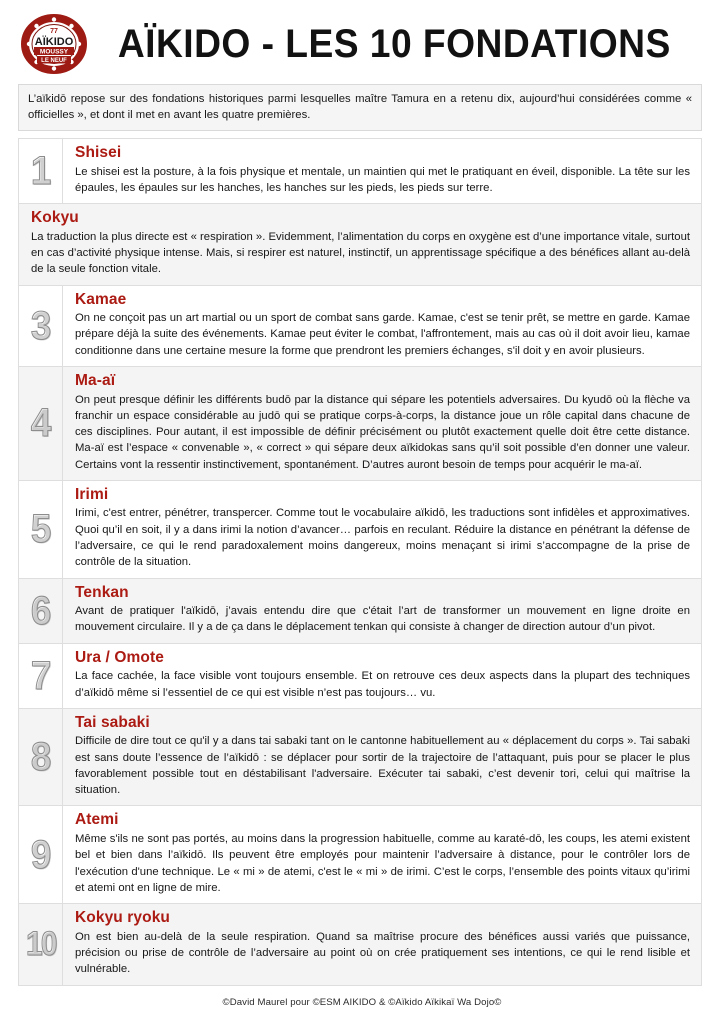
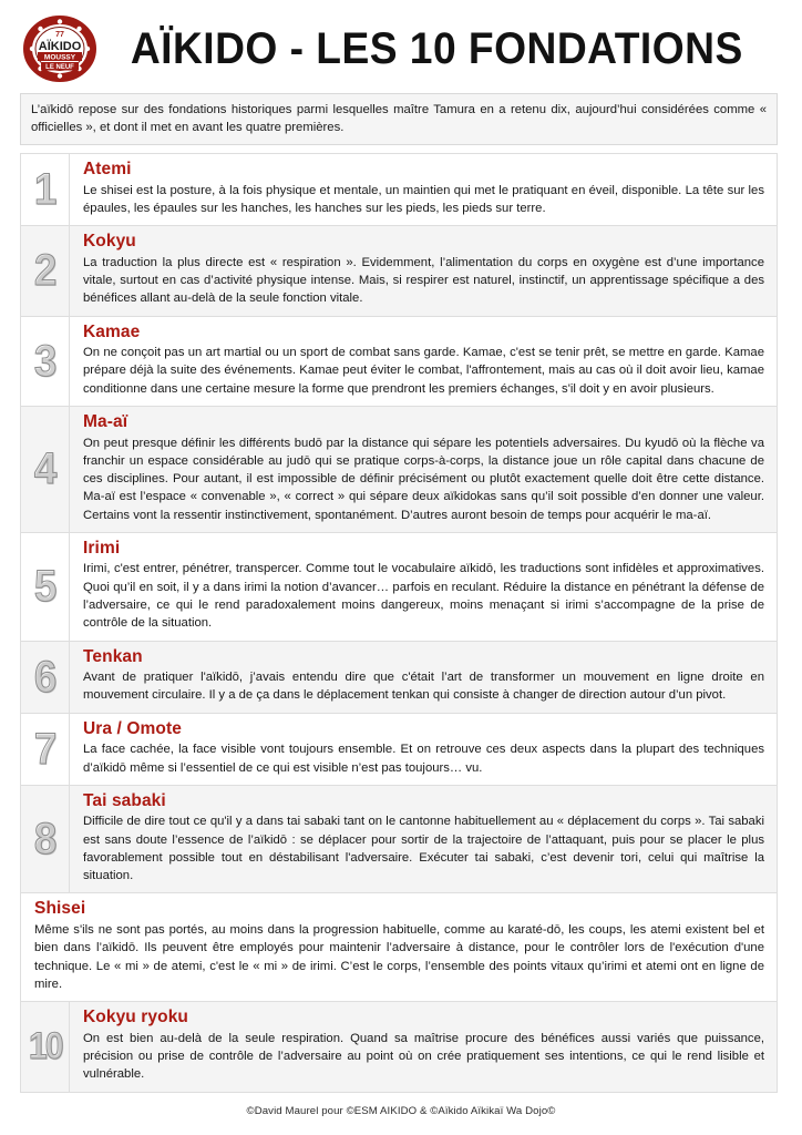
  AÏKIDO
  AÏKIDO - LES 10 FONDATIONS
  L’aïkidō repose sur des fondations historiques parmi lesquelles maître Tamura en a retenu dix, aujourd’hui considérées comme « officielles », et dont il met en avant les quatre premières.
  1
- Shisei
+ Atemi
  Le shisei est la posture, à la fois physique et mentale, un maintien qui met le pratiquant en éveil, disponible. La tête sur les épaules, les épaules sur les hanches, les hanches sur les pieds, les pieds sur terre.
+ 2
  Kokyu
  La traduction la plus directe est « respiration ». Evidemment, l’alimentation du corps en oxygène est d’une importance vitale, surtout en cas d’activité physique intense. Mais, si respirer est naturel, instinctif, un apprentissage spécifique a des bénéfices allant au-delà de la seule fonction vitale.
  3
  Kamae
  On ne conçoit pas un art martial ou un sport de combat sans garde. Kamae, c'est se tenir prêt, se mettre en garde. Kamae prépare déjà la suite des événements. Kamae peut éviter le combat, l'affrontement, mais au cas où il doit avoir lieu, kamae conditionne dans une certaine mesure la forme que prendront les premiers échanges, s'il doit y en avoir plusieurs.
  4
  Ma-aï
  On peut presque définir les différents budō par la distance qui sépare les potentiels adversaires. Du kyudō où la flèche va franchir un espace considérable au judō qui se pratique corps-à-corps, la distance joue un rôle capital dans chacune de ces disciplines. Pour autant, il est impossible de définir précisément ou plutôt exactement quelle doit être cette distance. Ma-aï est l’espace « convenable », « correct » qui sépare deux aïkidokas sans qu’il soit possible d’en donner une valeur. Certains vont la ressentir instinctivement, spontanément. D’autres auront besoin de temps pour acquérir le ma-aï.
  5
  Irimi
  Irimi, c'est entrer, pénétrer, transpercer. Comme tout le vocabulaire aïkidō, les traductions sont infidèles et approximatives. Quoi qu’il en soit, il y a dans irimi la notion d’avancer… parfois en reculant. Réduire la distance en pénétrant la défense de l’adversaire, ce qui le rend paradoxalement moins dangereux, moins menaçant si irimi s’accompagne de la prise de contrôle de la situation.
  6
  Tenkan
  Avant de pratiquer l'aïkidō, j’avais entendu dire que c'était l’art de transformer un mouvement en ligne droite en mouvement circulaire. Il y a de ça dans le déplacement tenkan qui consiste à changer de direction autour d’un pivot.
  7
  Ura / Omote
  La face cachée, la face visible vont toujours ensemble. Et on retrouve ces deux aspects dans la plupart des techniques d’aïkidō même si l’essentiel de ce qui est visible n’est pas toujours… vu.
  8
  Tai sabaki
  Difficile de dire tout ce qu'il y a dans tai sabaki tant on le cantonne habituellement au « déplacement du corps ». Tai sabaki est sans doute l’essence de l’aïkidō : se déplacer pour sortir de la trajectoire de l’attaquant, puis pour se placer le plus favorablement possible tout en déstabilisant l'adversaire. Exécuter tai sabaki, c’est devenir tori, celui qui maîtrise la situation.
- 9
- Atemi
+ Shisei
  Même s'ils ne sont pas portés, au moins dans la progression habituelle, comme au karaté-dō, les coups, les atemi existent bel et bien dans l’aïkidō. Ils peuvent être employés pour maintenir l’adversaire à distance, pour le contrôler lors de l'exécution d'une technique. Le « mi » de atemi, c'est le « mi » de irimi. C’est le corps, l’ensemble des points vitaux qu’irimi et atemi ont en ligne de mire.
  10
  Kokyu ryoku
  On est bien au-delà de la seule respiration. Quand sa maîtrise procure des bénéfices aussi variés que puissance, précision ou prise de contrôle de l’adversaire au point où on crée pratiquement ses intentions, ce qui le rend lisible et vulnérable.
  ©David Maurel pour ©ESM AIKIDO & ©Aïkido Aïkikaï Wa Dojo©
